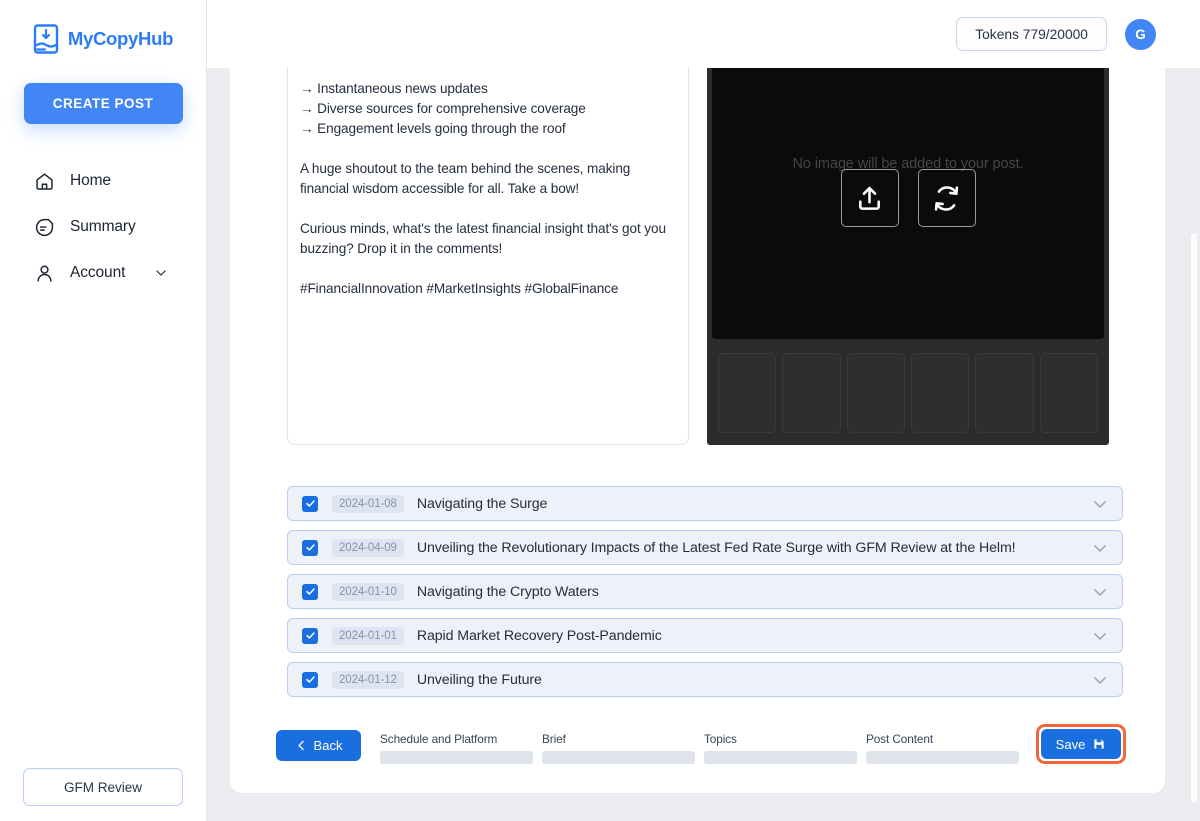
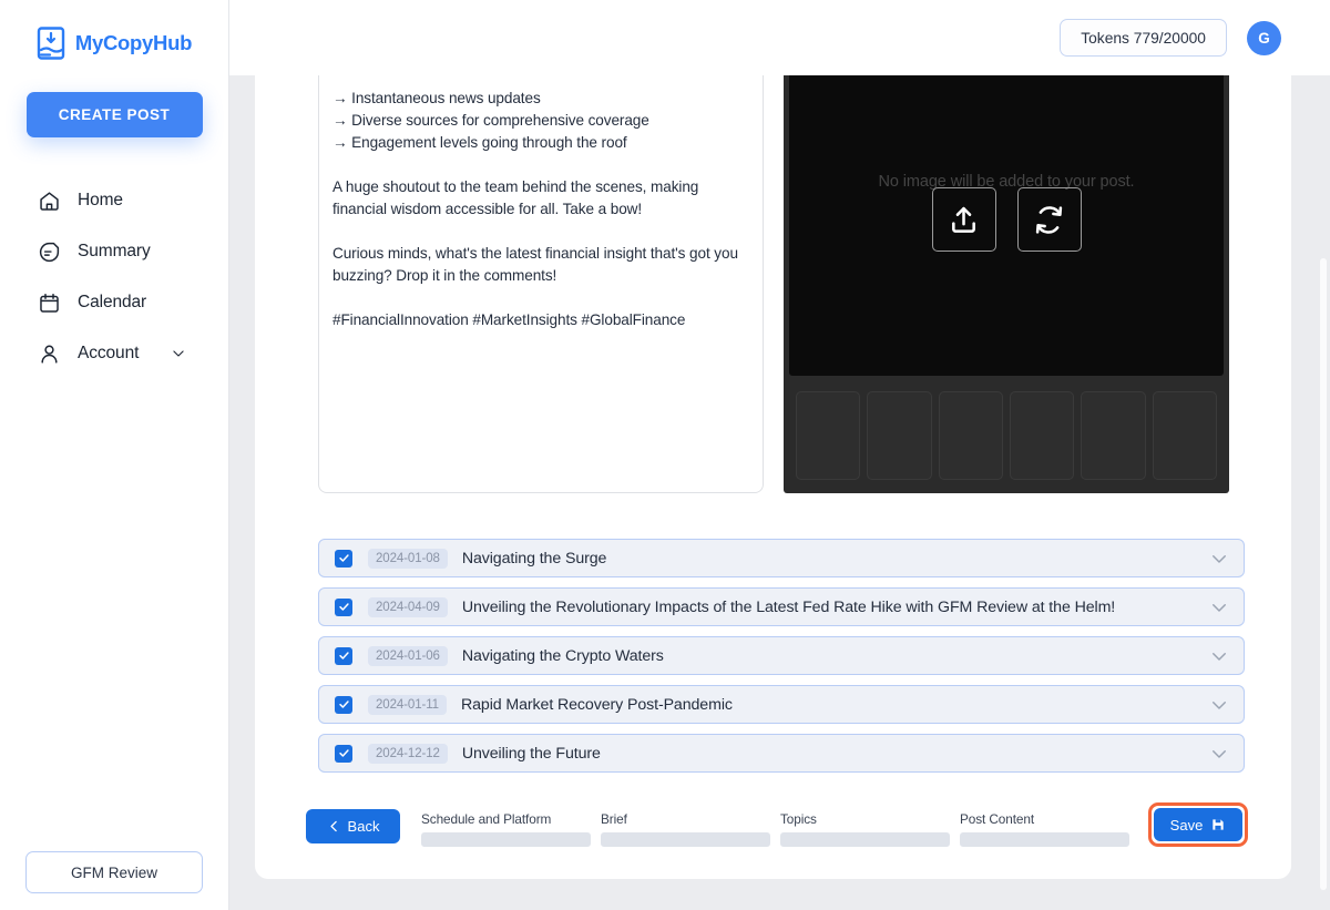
  MyCopyHub
  CREATE POST
  Home
  Summary
+ Calendar
  Account
  GFM Review
  Tokens 779/20000
  G
  → Instantaneous news updates
  → Diverse sources for comprehensive coverage
  → Engagement levels going through the roof
  A huge shoutout to the team behind the scenes, making financial wisdom accessible for all. Take a bow!
  Curious minds, what's the latest financial insight that's got you buzzing? Drop it in the comments!
  #FinancialInnovation #MarketInsights #GlobalFinance
  No image will be added to your post.
  2024-01-08
  Navigating the Surge
  2024-04-09
- Unveiling the Revolutionary Impacts of the Latest Fed Rate Surge with GFM Review at the Helm!
+ Unveiling the Revolutionary Impacts of the Latest Fed Rate Hike with GFM Review at the Helm!
- 2024-01-10
+ 2024-01-06
  Navigating the Crypto Waters
- 2024-01-01
+ 2024-01-11
  Rapid Market Recovery Post-Pandemic
- 2024-01-12
+ 2024-12-12
  Unveiling the Future
  Back
  Schedule and Platform
  Brief
  Topics
  Post Content
  Save
